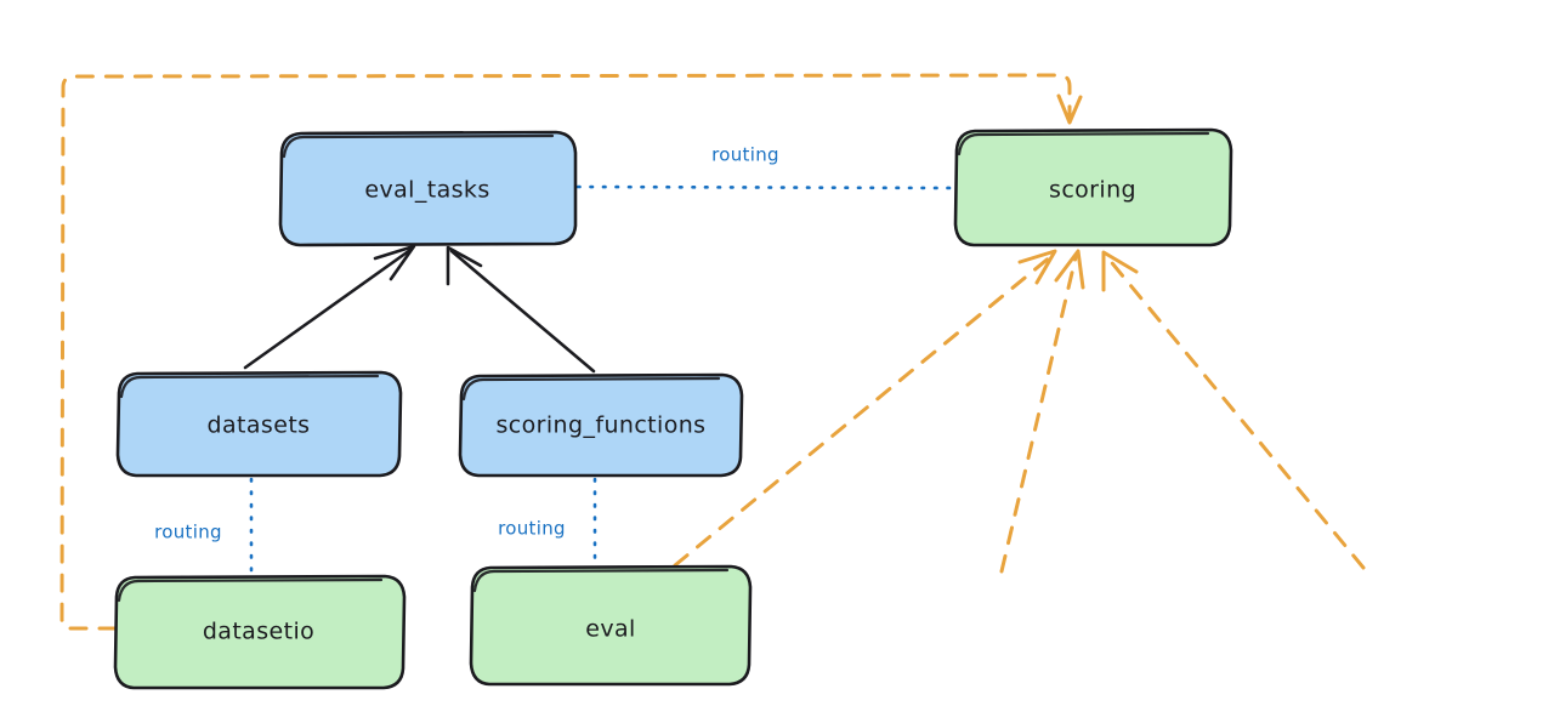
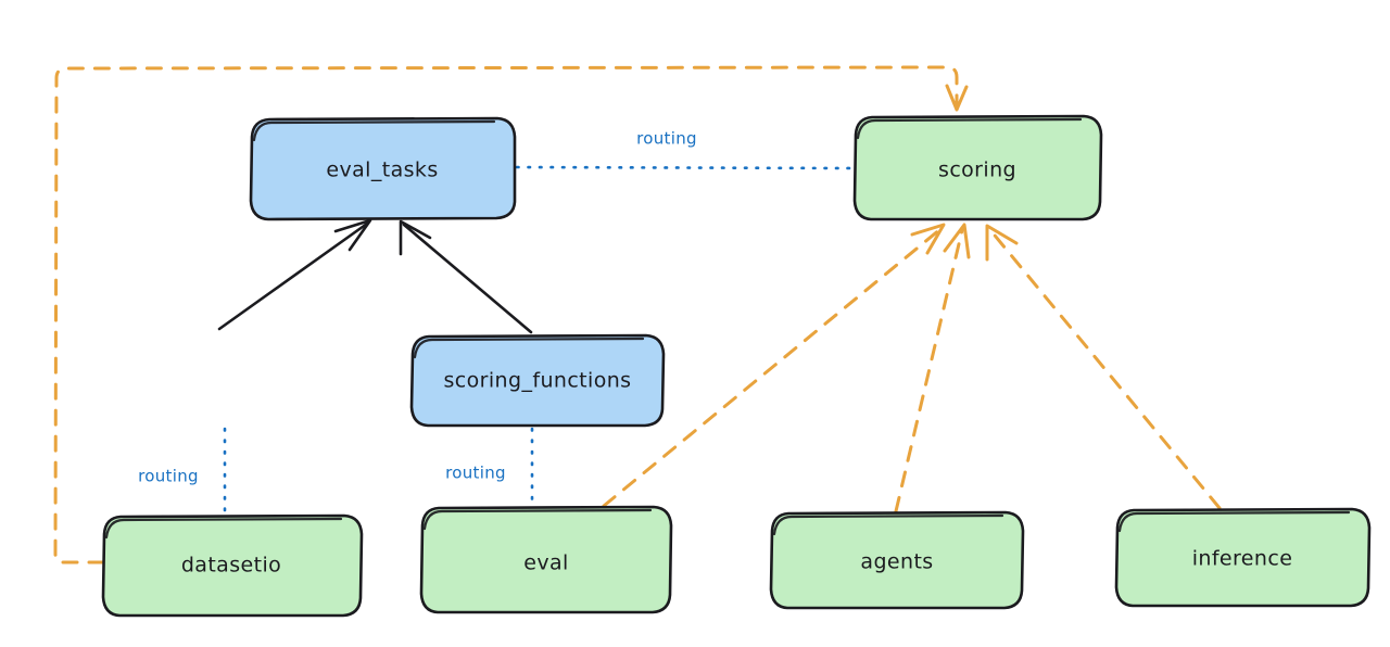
  eval_tasks
  scoring
- datasets
  scoring_functions
  datasetio
  eval
+ agents
+ inference
  routing
  routing
  routing
